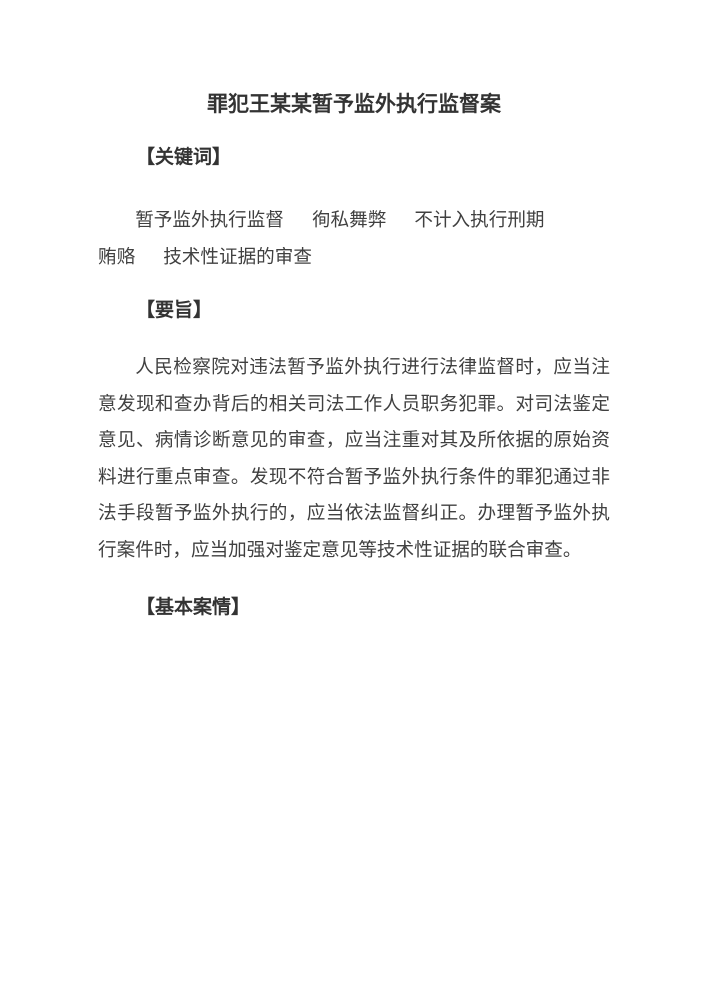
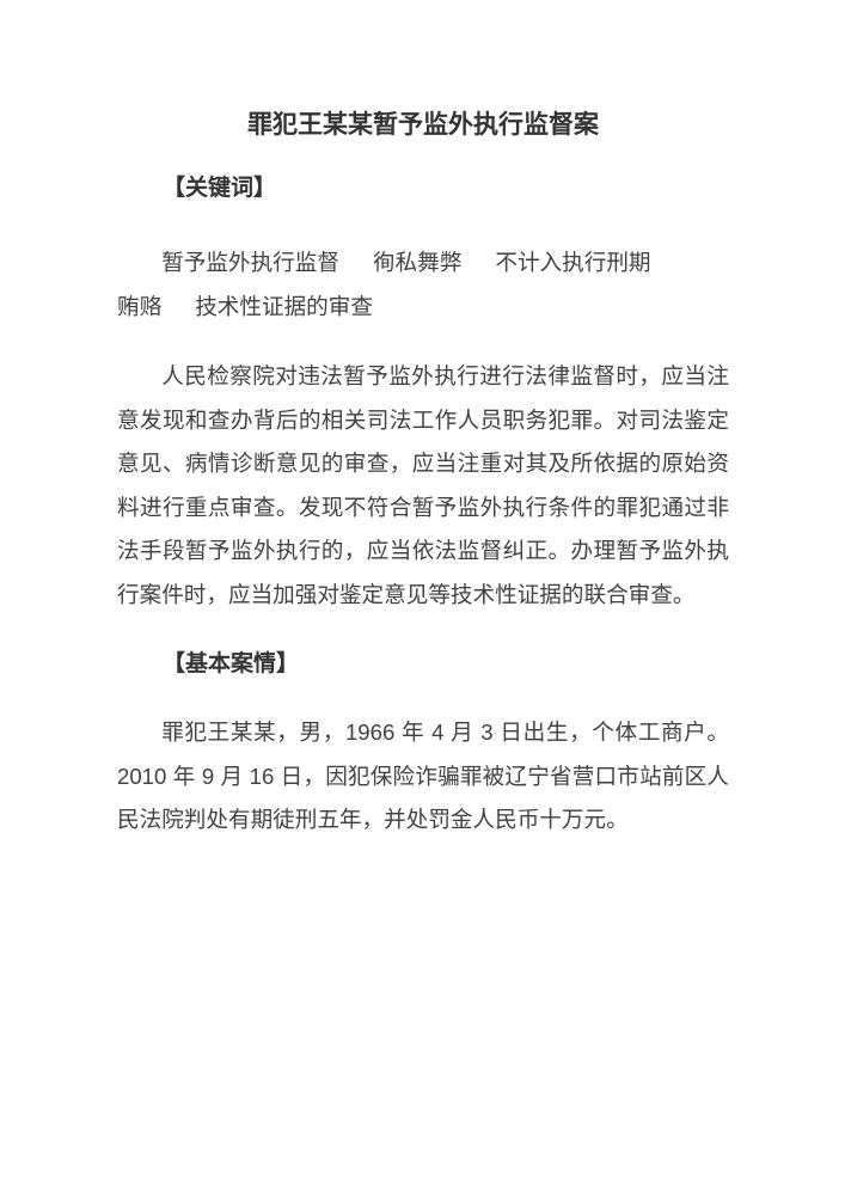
  罪犯王某某暂予监外执行监督案
  【关键词】
  暂予监外执行监督 徇私舞弊 不计入执行刑期
  贿赂 技术性证据的审查
- 【要旨】
  人民检察院对违法暂予监外执行进行法律监督时，应当注意发现和查办背后的相关司法工作人员职务犯罪。对司法鉴定意见、病情诊断意见的审查，应当注重对其及所依据的原始资料进行重点审查。发现不符合暂予监外执行条件的罪犯通过非法手段暂予监外执行的，应当依法监督纠正。办理暂予监外执行案件时，应当加强对鉴定意见等技术性证据的联合审查。
  【基本案情】
+ 罪犯王某某，男，1966 年 4 月 3 日出生，个体工商户。2010 年 9 月 16 日，因犯保险诈骗罪被辽宁省营口市站前区人民法院判处有期徒刑五年，并处罚金人民币十万元。
